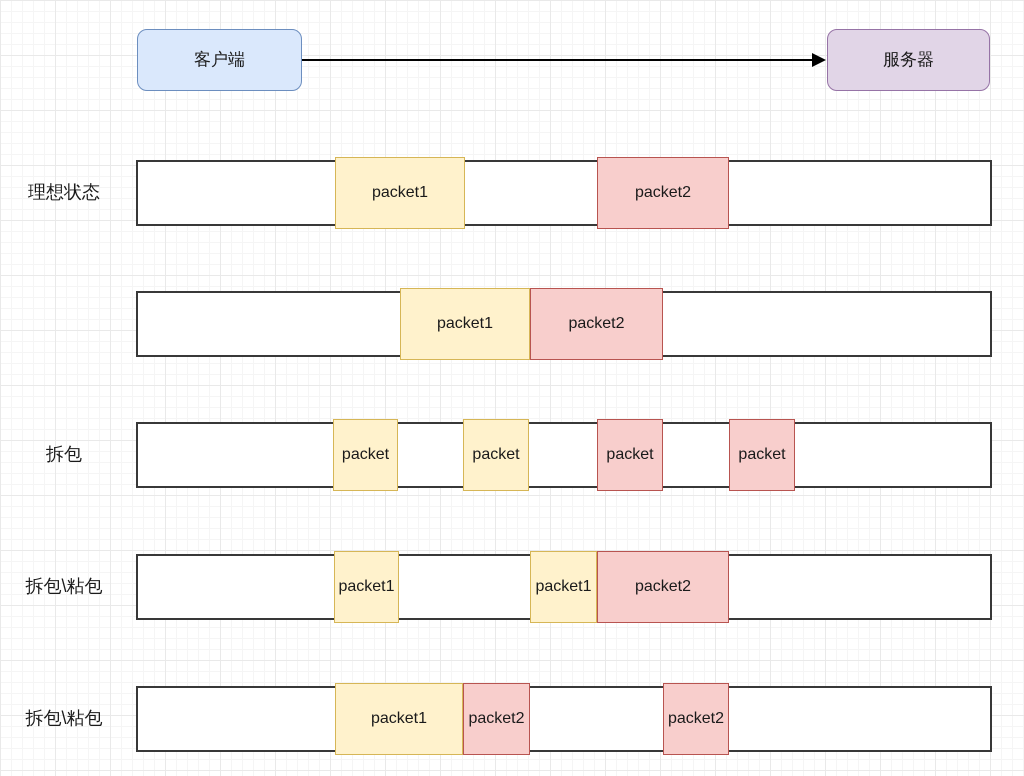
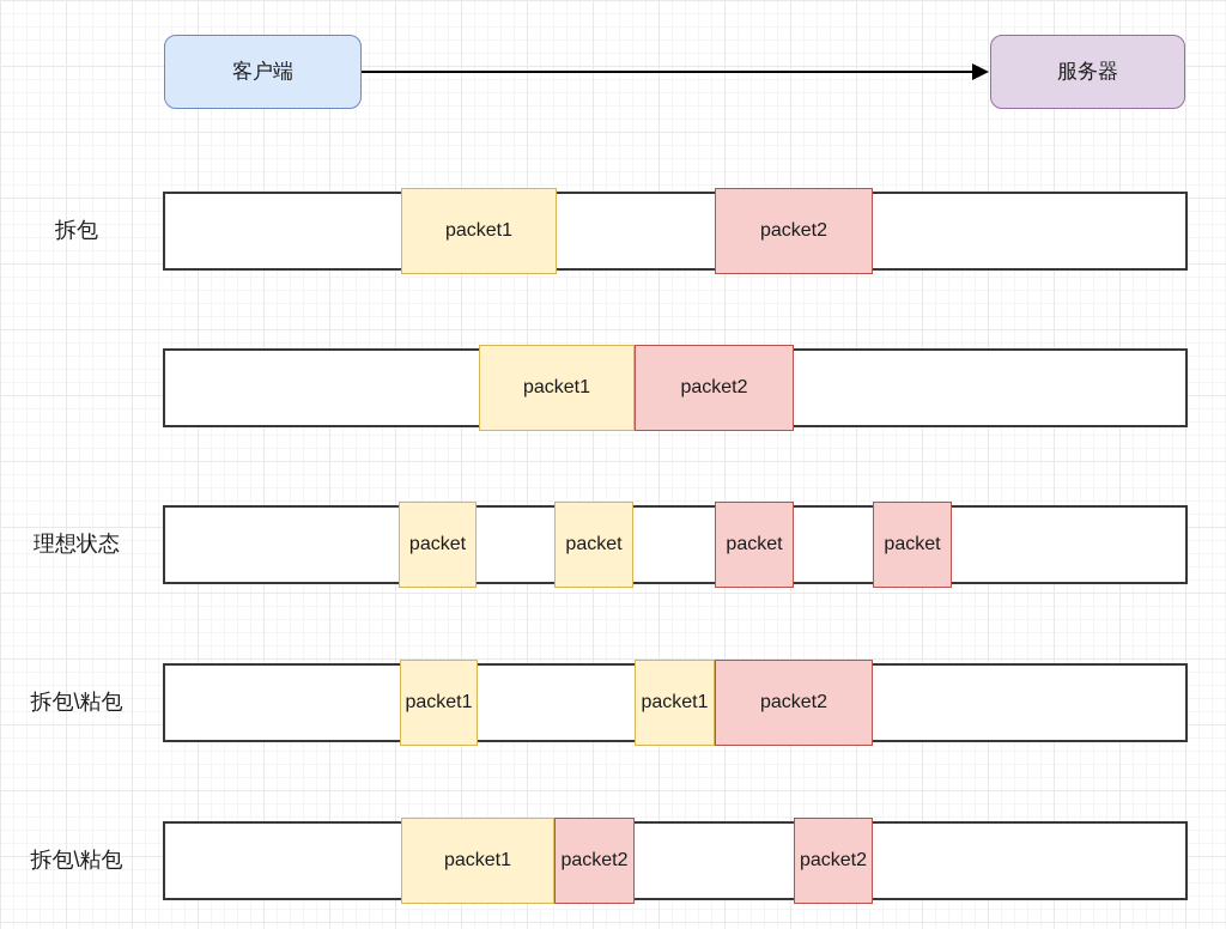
  客户端
  服务器
- 理想状态
+ 拆包
  packet1
  packet2
  packet1
  packet2
- 拆包
+ 理想状态
  packet
  packet
  packet
  packet
  拆包\粘包
  packet1
  packet1
  packet2
  拆包\粘包
  packet1
  packet2
  packet2
